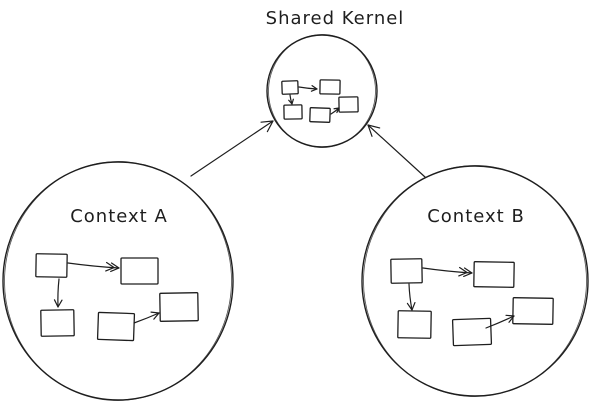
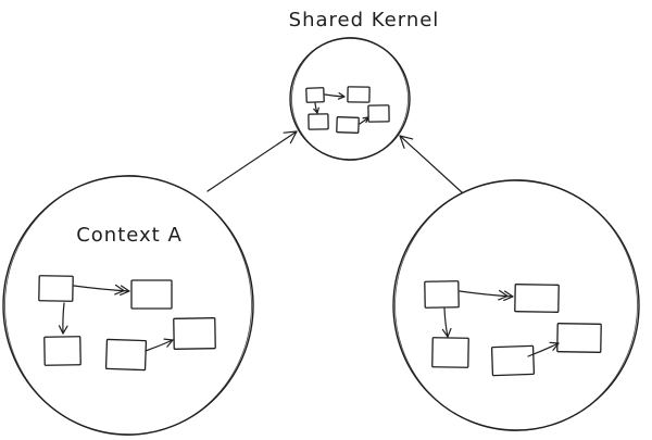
  Shared Kernel
  Context A
- Context B
